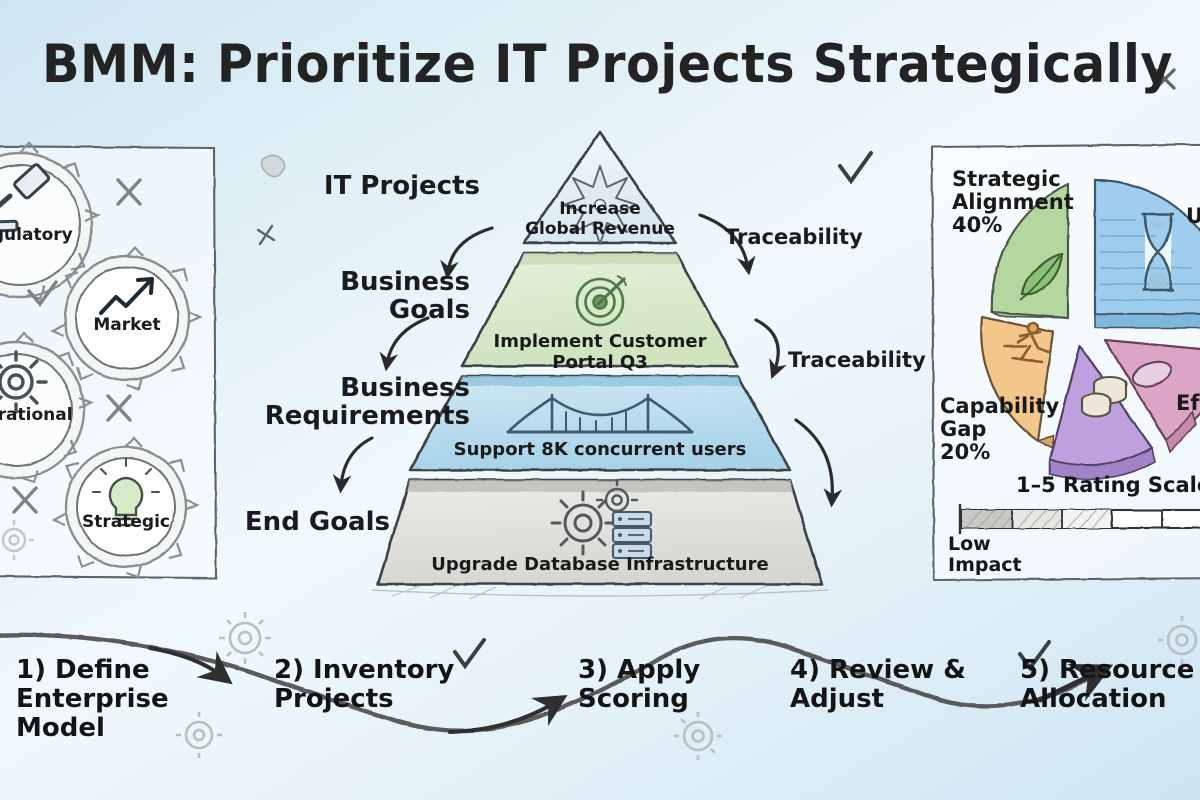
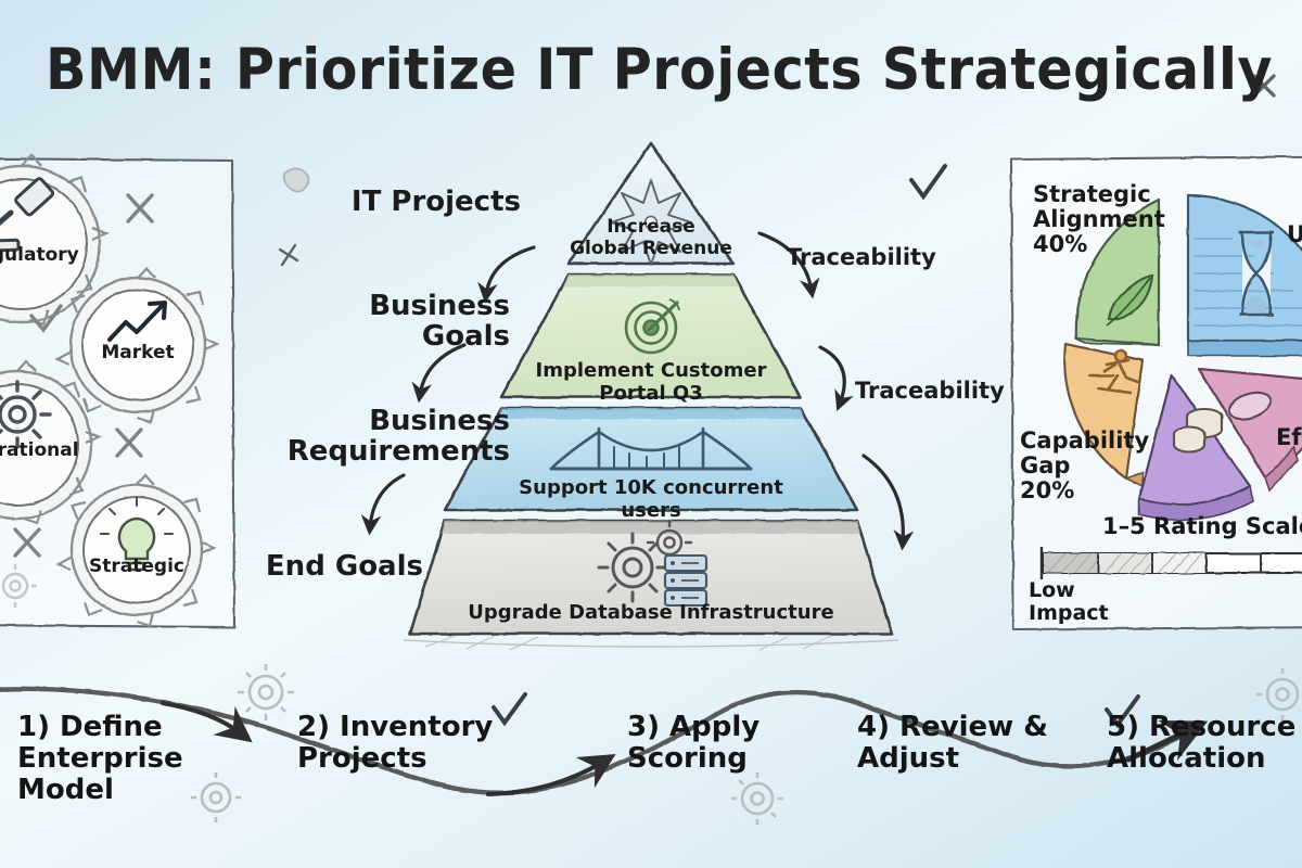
  ulatory
  Market
  rational
  Strategic
  BMM: Prioritize IT Projects Strategically
  IT Projects
  Business
  Goals
  Business
  Requirements
  End Goals
  Increase
  Global Revenue
  Implement Customer Portal Q3
- Support 8K concurrent users
+ Support 10K concurrent users
  Upgrade Database Infrastructure
  Traceability
  Traceability
  Strategic
  Alignment
  40%
  Capability
  Gap
  20%
  U
  Ef
  1–5 Rating Scal
  Low
  Impact
  1) Define
  Enterprise
  Model
  2) Inventory
  Projects
  3) Apply
  Scoring
  4) Review &
  Adjust
  5) Resource
  Allocation
